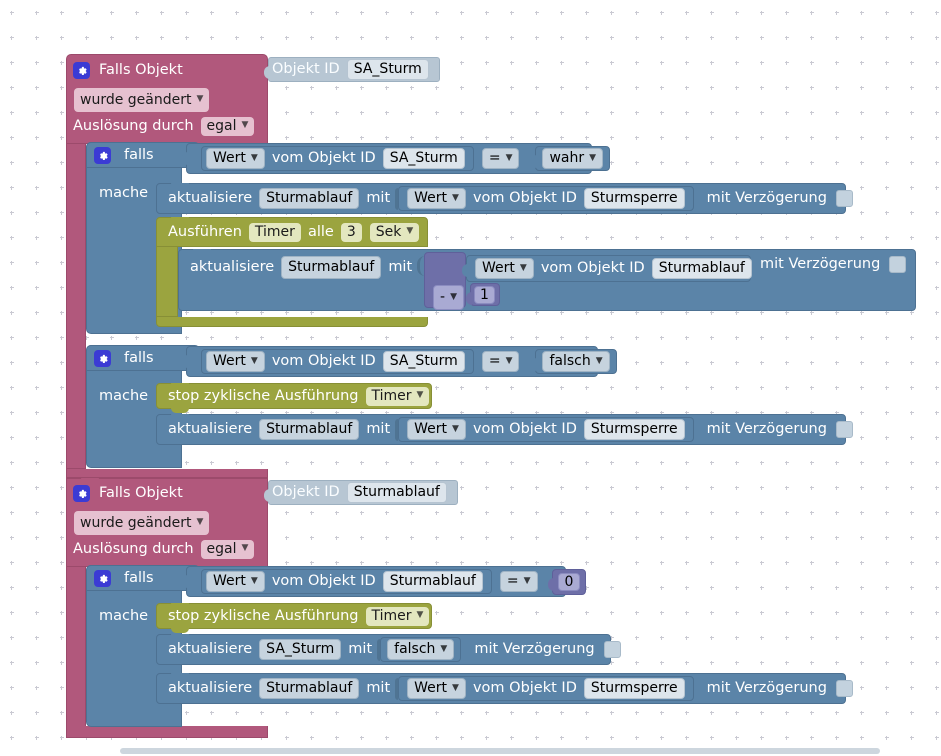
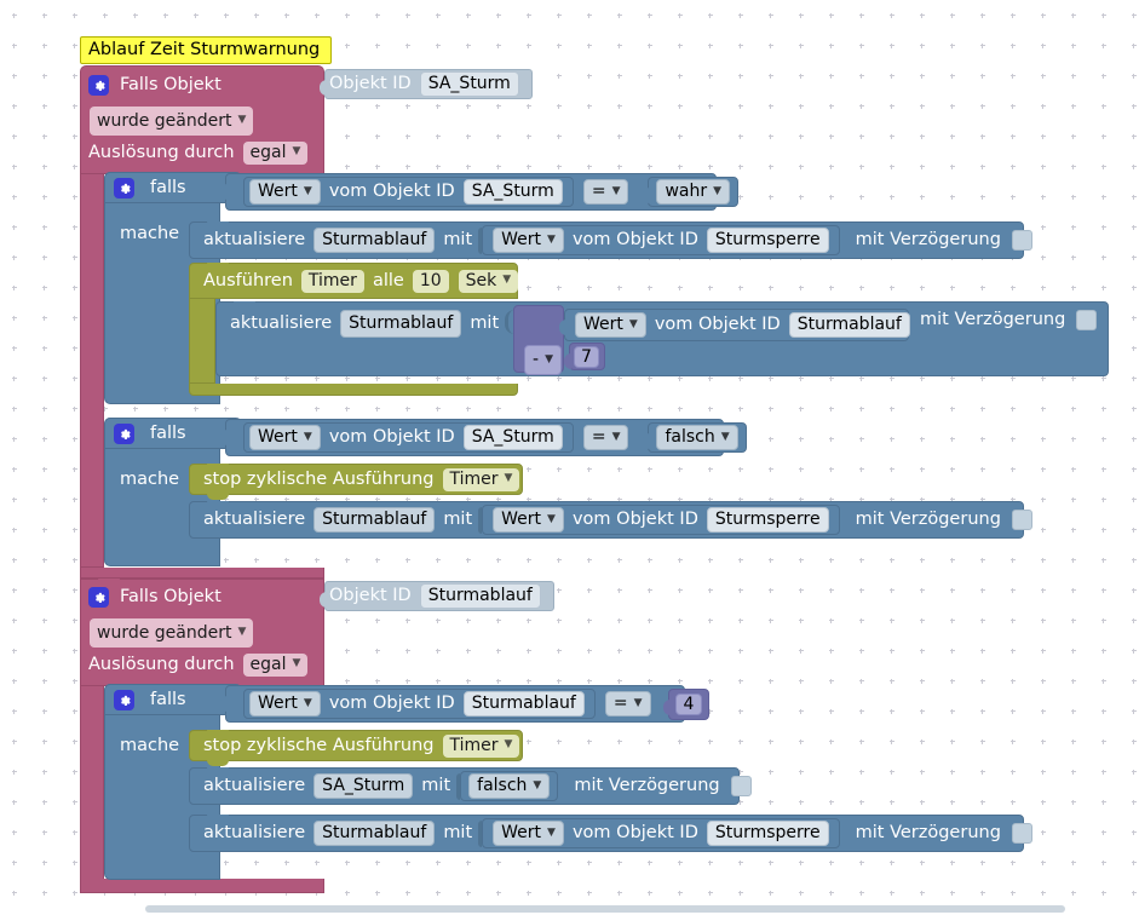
+ Ablauf Zeit Sturmwarnung
  Falls Objekt
  Objekt ID
  SA_Sturm
  wurde geändert
  ▼
  Auslösung durch
  egal
  ▼
  falls
  mache
  Wert
  ▼
  vom Objekt ID
  SA_Sturm
  =
  ▼
  wahr
  ▼
  aktualisiere
  Sturmablauf
  mit
  Wert
  ▼
  vom Objekt ID
  Sturmsperre
  mit Verzögerung
  Ausführen
  Timer
  alle
- 3
+ 10
  Sek
  ▼
  aktualisiere
  Sturmablauf
  mit
  -
  ▼
  Wert
  ▼
  vom Objekt ID
  Sturmablauf
- 1
+ 7
  mit Verzögerung
  falls
  mache
  Wert
  ▼
  vom Objekt ID
  SA_Sturm
  =
  ▼
  falsch
  ▼
  stop zyklische Ausführung
  Timer
  ▼
  aktualisiere
  Sturmablauf
  mit
  Wert
  ▼
  vom Objekt ID
  Sturmsperre
  mit Verzögerung
  Falls Objekt
  Objekt ID
  Sturmablauf
  wurde geändert
  ▼
  Auslösung durch
  egal
  ▼
  falls
  mache
  Wert
  ▼
  vom Objekt ID
  Sturmablauf
  =
  ▼
- 0
+ 4
  stop zyklische Ausführung
  Timer
  ▼
  aktualisiere
  SA_Sturm
  mit
  falsch
  ▼
  mit Verzögerung
  aktualisiere
  Sturmablauf
  mit
  Wert
  ▼
  vom Objekt ID
  Sturmsperre
  mit Verzögerung
